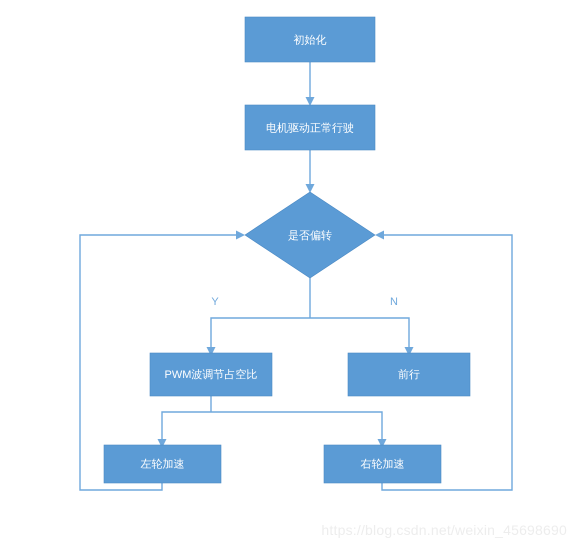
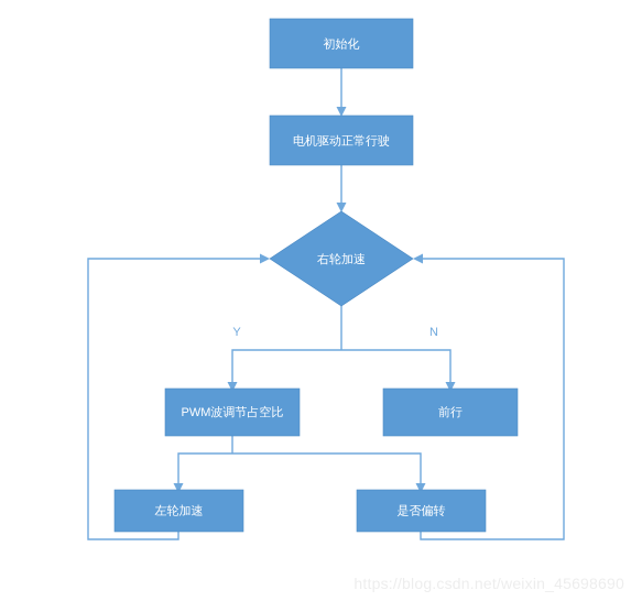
  Y
  N
  初始化
  电机驱动正常行驶
- 是否偏转
+ 右轮加速
  PWM波调节占空比
  前行
  左轮加速
- 右轮加速
+ 是否偏转
